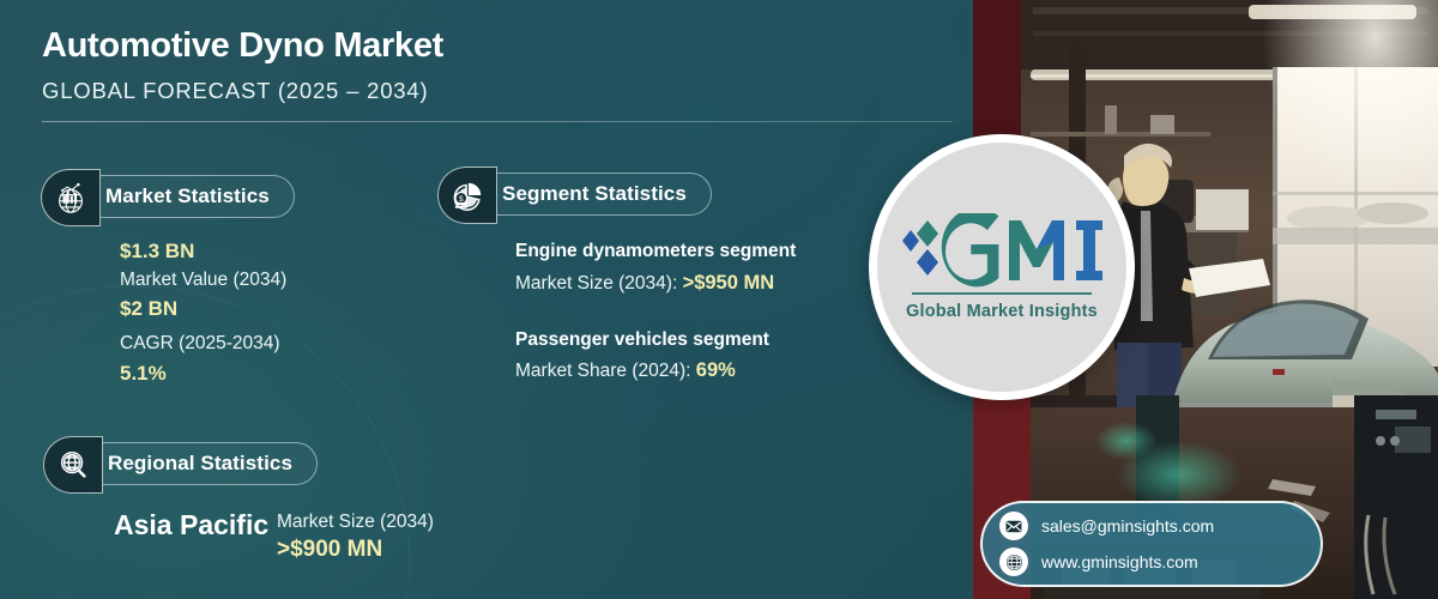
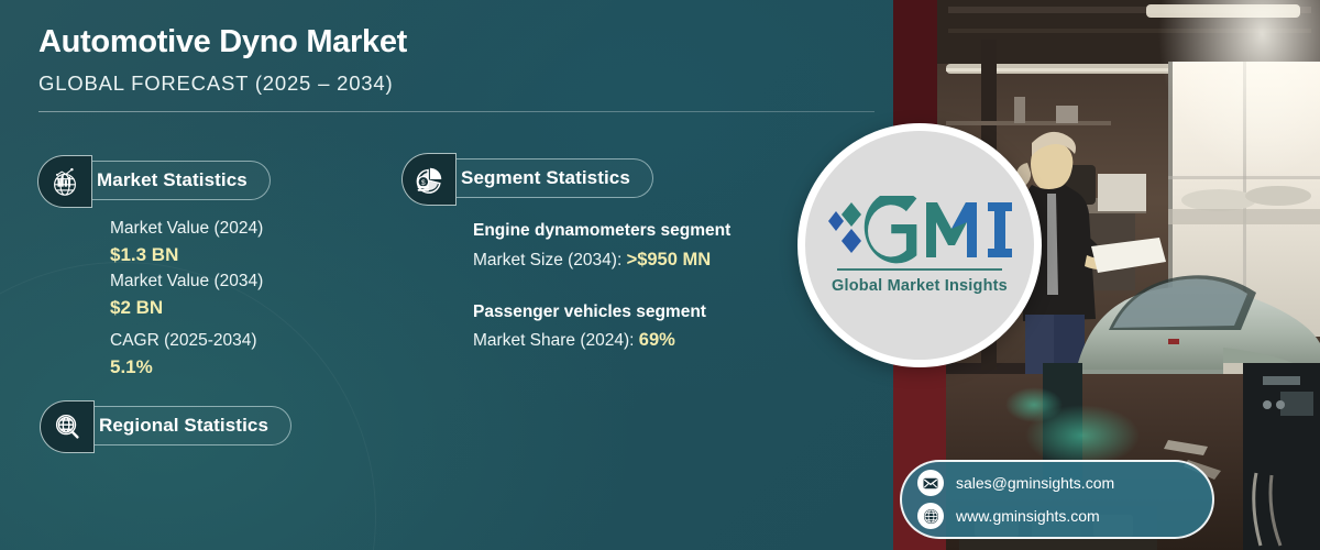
  Automotive Dyno Market
  GLOBAL FORECAST (2025 – 2034)
  Market Statistics
+ Market Value (2024)
  $1.3 BN
  Market Value (2034)
  $2 BN
  CAGR (2025-2034)
  5.1%
  Segment Statistics
  Engine dynamometers segment
  Market Size (2034): >$950 MN
  Passenger vehicles segment
  Market Share (2024): 69%
  Regional Statistics
- Asia Pacific
- Market Size (2034)
- >$900 MN
  Global Market Insights
  sales@gminsights.com
  www.gminsights.com
